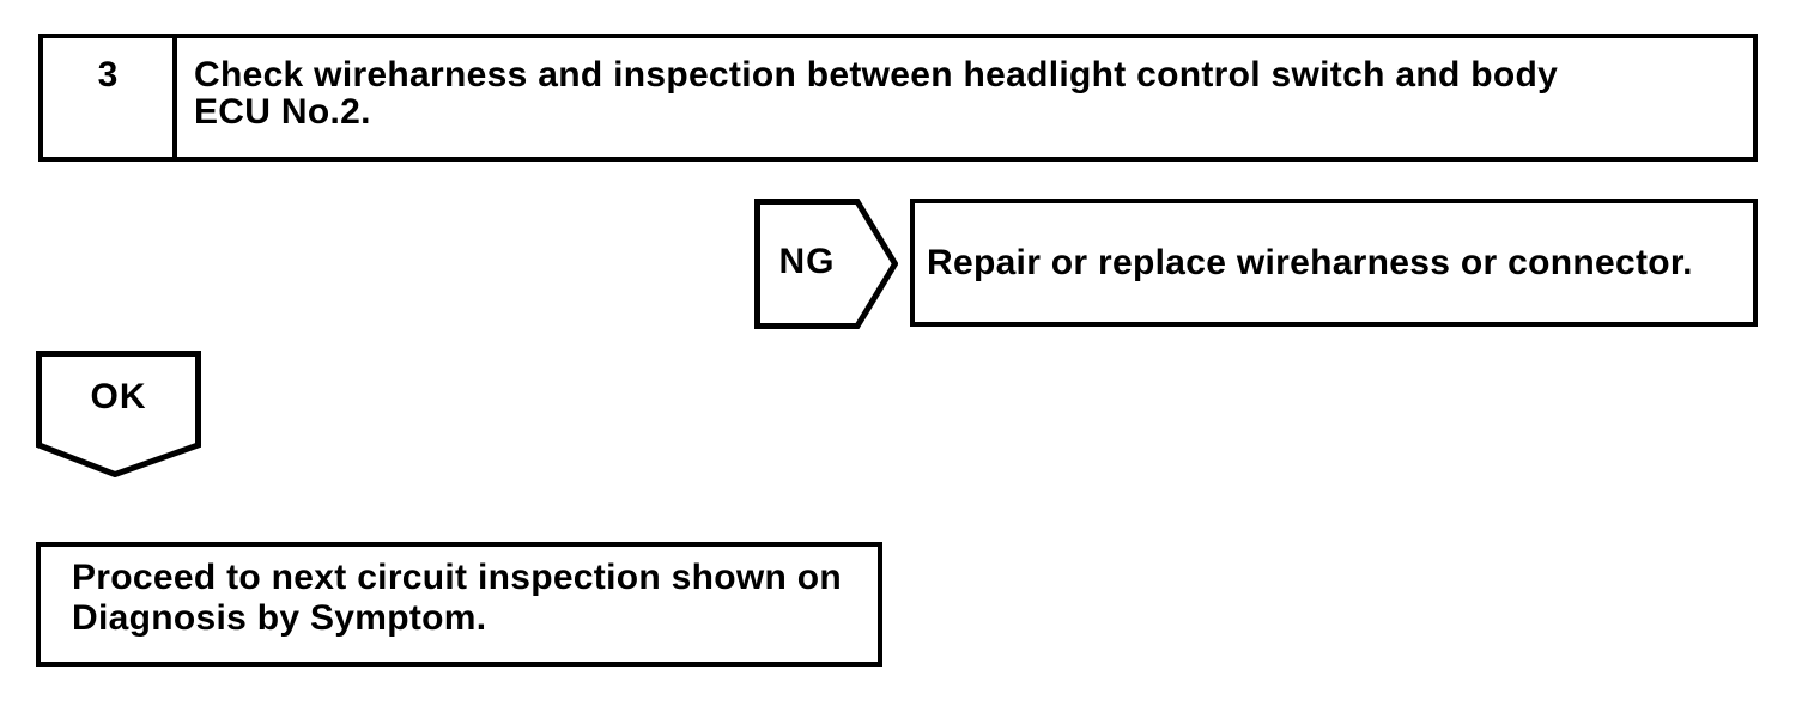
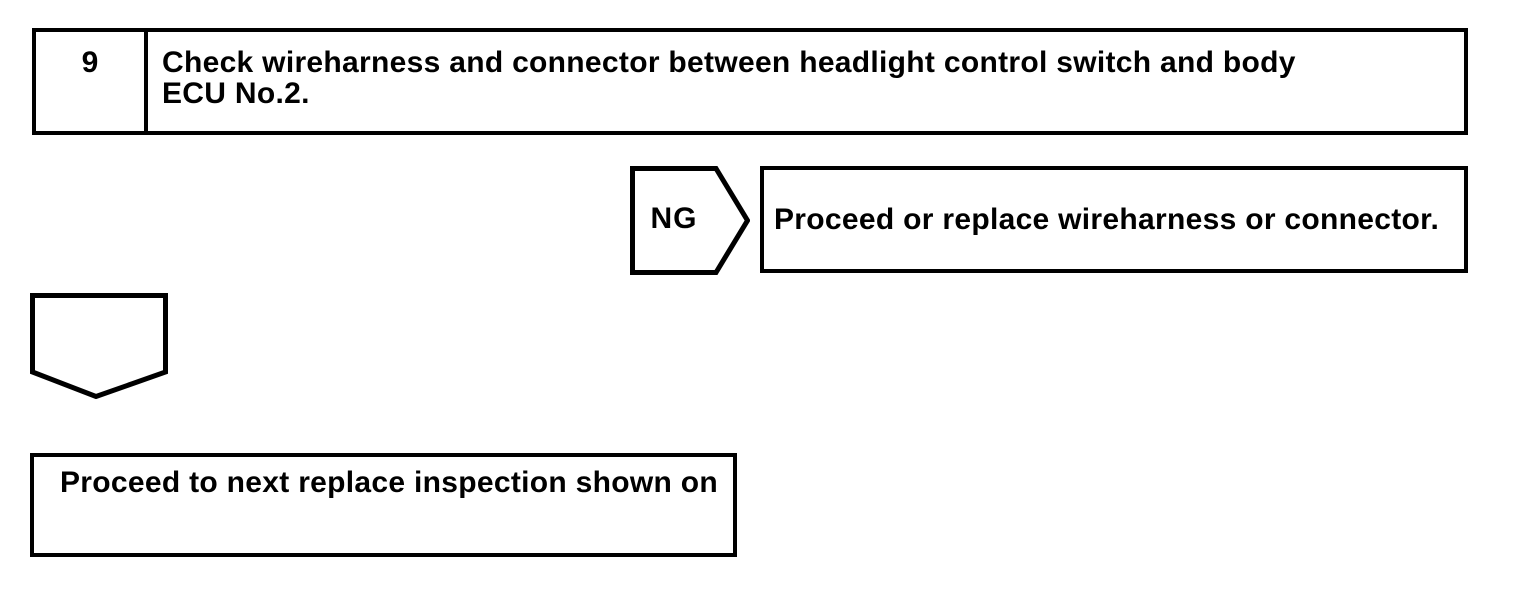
- 3
+ 9
- Check wireharness and inspection between headlight control switch and body
+ Check wireharness and connector between headlight control switch and body
  ECU No.2.
  NG
- Repair or replace wireharness or connector.
+ Proceed or replace wireharness or connector.
- OK
- Proceed to next circuit inspection shown on
+ Proceed to next replace inspection shown on
- Diagnosis by Symptom.
